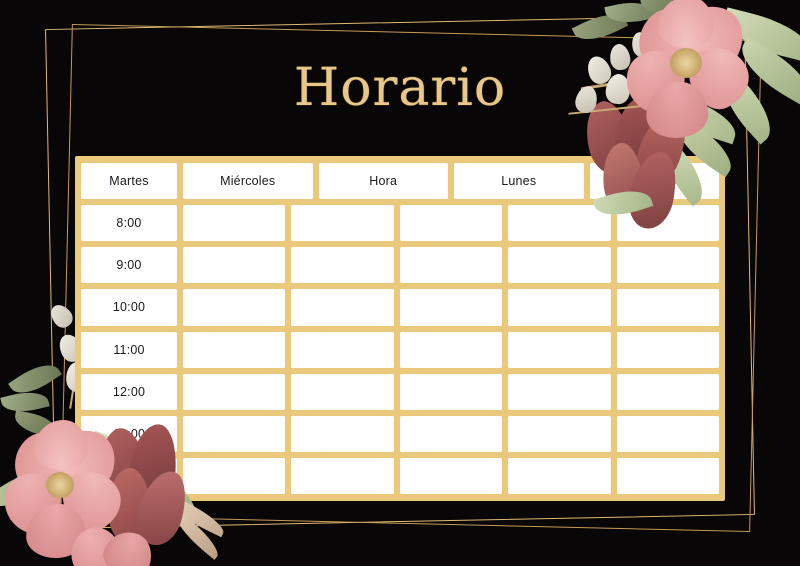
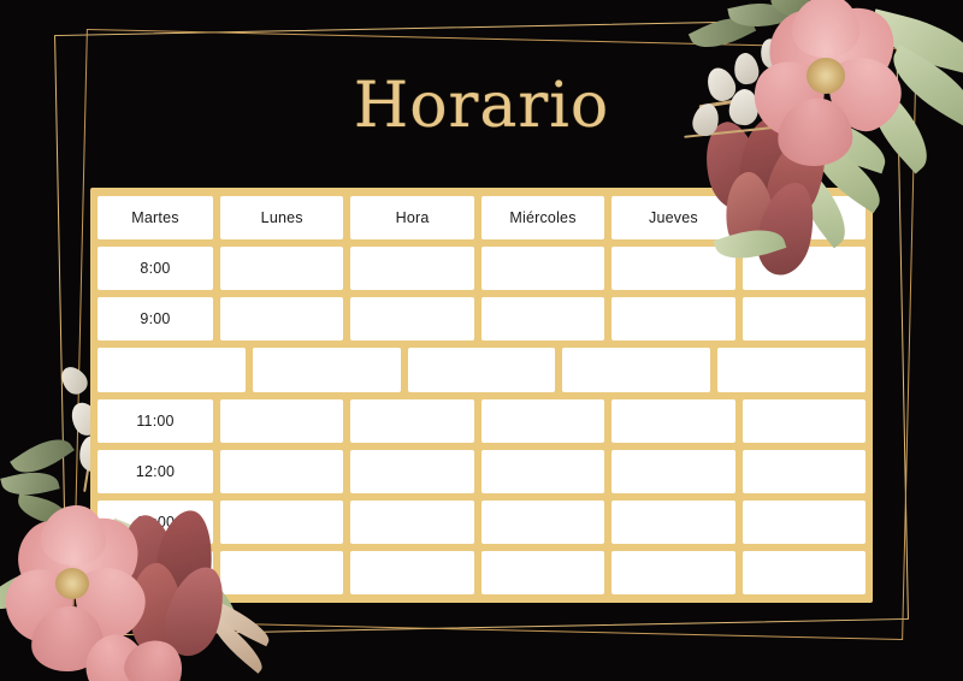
  Horario
  Martes
- Miércoles
+ Lunes
  Hora
- Lunes
+ Miércoles
+ Jueves
  8:00
  9:00
- 10:00
  11:00
  12:00
